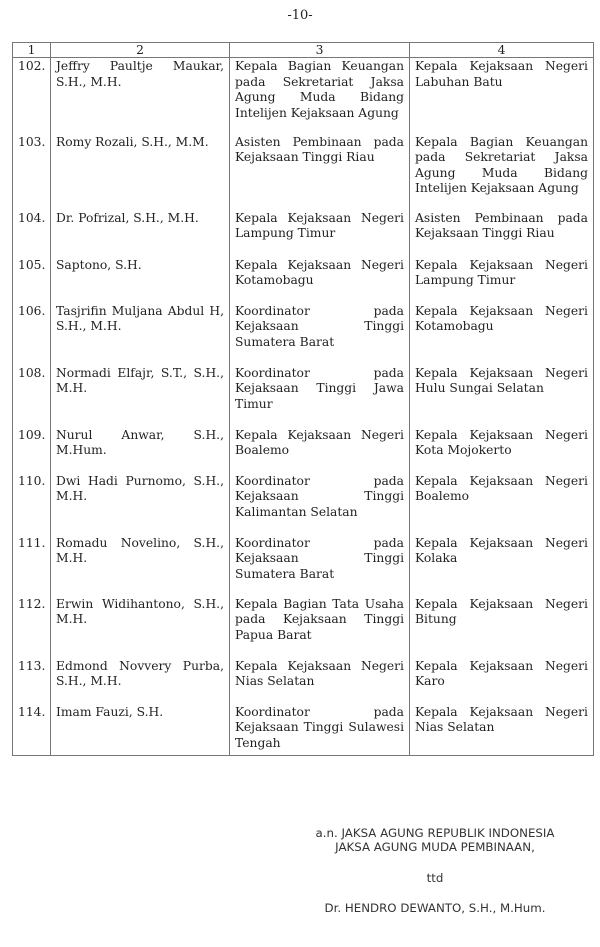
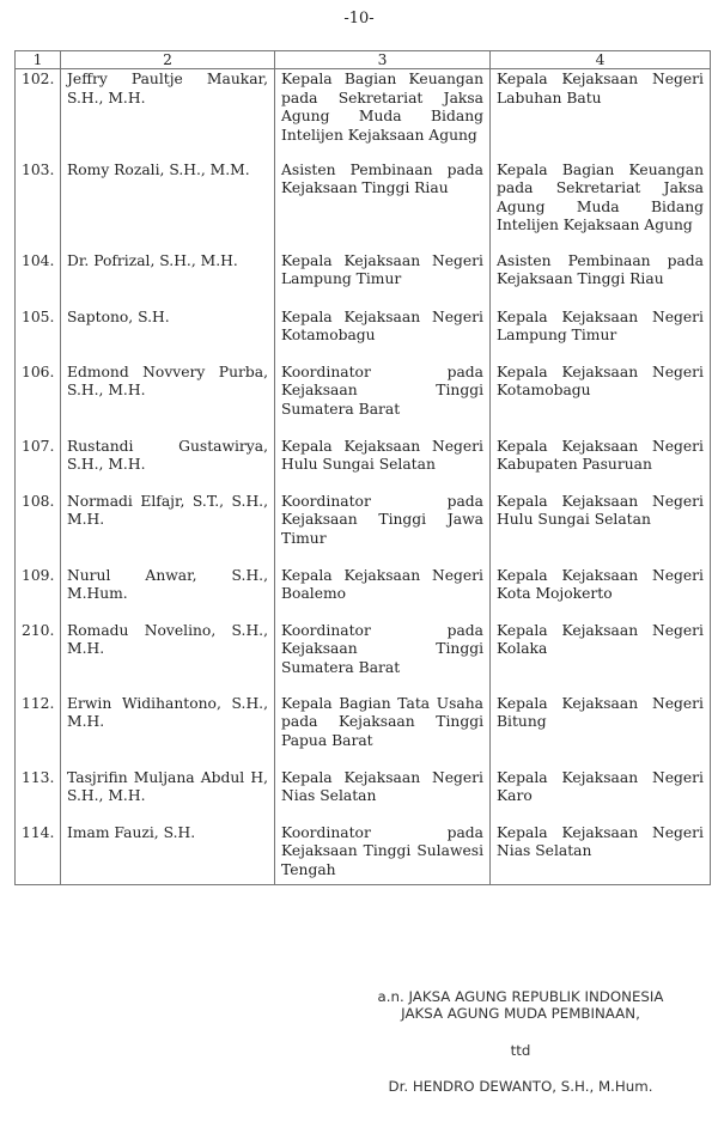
  -10-
  1	2	3	4
  102.	Jeffry Paultje Maukar, S.H., M.H.	Kepala Bagian Keuangan pada Sekretariat Jaksa Agung Muda Bidang Intelijen Kejaksaan Agung	Kepala Kejaksaan Negeri Labuhan Batu
  103.	Romy Rozali, S.H., M.M.	Asisten Pembinaan pada Kejaksaan Tinggi Riau	Kepala Bagian Keuangan pada Sekretariat Jaksa Agung Muda Bidang Intelijen Kejaksaan Agung
  104.	Dr. Pofrizal, S.H., M.H.	Kepala Kejaksaan Negeri Lampung Timur	Asisten Pembinaan pada Kejaksaan Tinggi Riau
  105.	Saptono, S.H.	Kepala Kejaksaan Negeri Kotamobagu	Kepala Kejaksaan Negeri Lampung Timur
- 106.	Tasjrifin Muljana Abdul H, S.H., M.H.	Koordinator pada Kejaksaan Tinggi Sumatera Barat	Kepala Kejaksaan Negeri Kotamobagu
+ 106.	Edmond Novvery Purba, S.H., M.H.	Koordinator pada Kejaksaan Tinggi Sumatera Barat	Kepala Kejaksaan Negeri Kotamobagu
+ 107.	Rustandi Gustawirya, S.H., M.H.	Kepala Kejaksaan Negeri Hulu Sungai Selatan	Kepala Kejaksaan Negeri Kabupaten Pasuruan
  108.	Normadi Elfajr, S.T., S.H., M.H.	Koordinator pada Kejaksaan Tinggi Jawa Timur	Kepala Kejaksaan Negeri Hulu Sungai Selatan
  109.	Nurul Anwar, S.H., M.Hum.	Kepala Kejaksaan Negeri Boalemo	Kepala Kejaksaan Negeri Kota Mojokerto
- 110.	Dwi Hadi Purnomo, S.H., M.H.	Koordinator pada Kejaksaan Tinggi Kalimantan Selatan	Kepala Kejaksaan Negeri Boalemo
- 111.	Romadu Novelino, S.H., M.H.	Koordinator pada Kejaksaan Tinggi Sumatera Barat	Kepala Kejaksaan Negeri Kolaka
+ 210.	Romadu Novelino, S.H., M.H.	Koordinator pada Kejaksaan Tinggi Sumatera Barat	Kepala Kejaksaan Negeri Kolaka
  112.	Erwin Widihantono, S.H., M.H.	Kepala Bagian Tata Usaha pada Kejaksaan Tinggi Papua Barat	Kepala Kejaksaan Negeri Bitung
- 113.	Edmond Novvery Purba, S.H., M.H.	Kepala Kejaksaan Negeri Nias Selatan	Kepala Kejaksaan Negeri Karo
+ 113.	Tasjrifin Muljana Abdul H, S.H., M.H.	Kepala Kejaksaan Negeri Nias Selatan	Kepala Kejaksaan Negeri Karo
  114.	Imam Fauzi, S.H.	Koordinator pada Kejaksaan Tinggi Sulawesi Tengah	Kepala Kejaksaan Negeri Nias Selatan
  a.n. JAKSA AGUNG REPUBLIK INDONESIA
  JAKSA AGUNG MUDA PEMBINAAN,
  ttd
  Dr. HENDRO DEWANTO, S.H., M.Hum.
